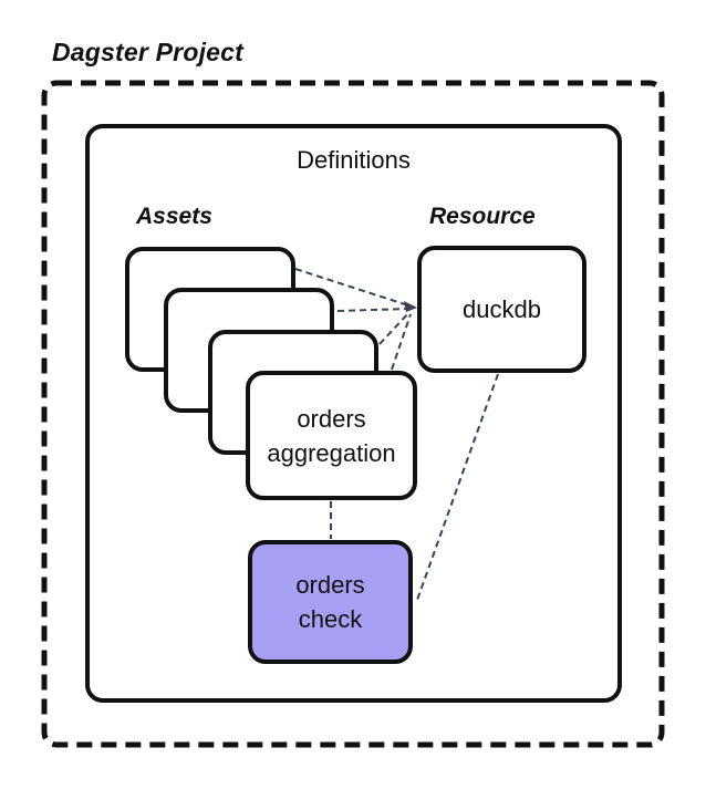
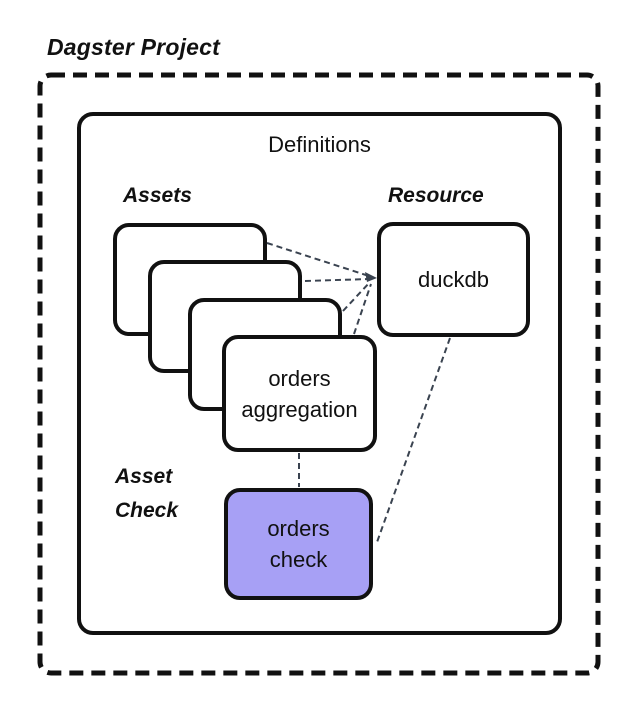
  Dagster Project
  Definitions
  Assets
  Resource
+ Asset
+ Check
  orders
  aggregation
  duckdb
  orders
  check
